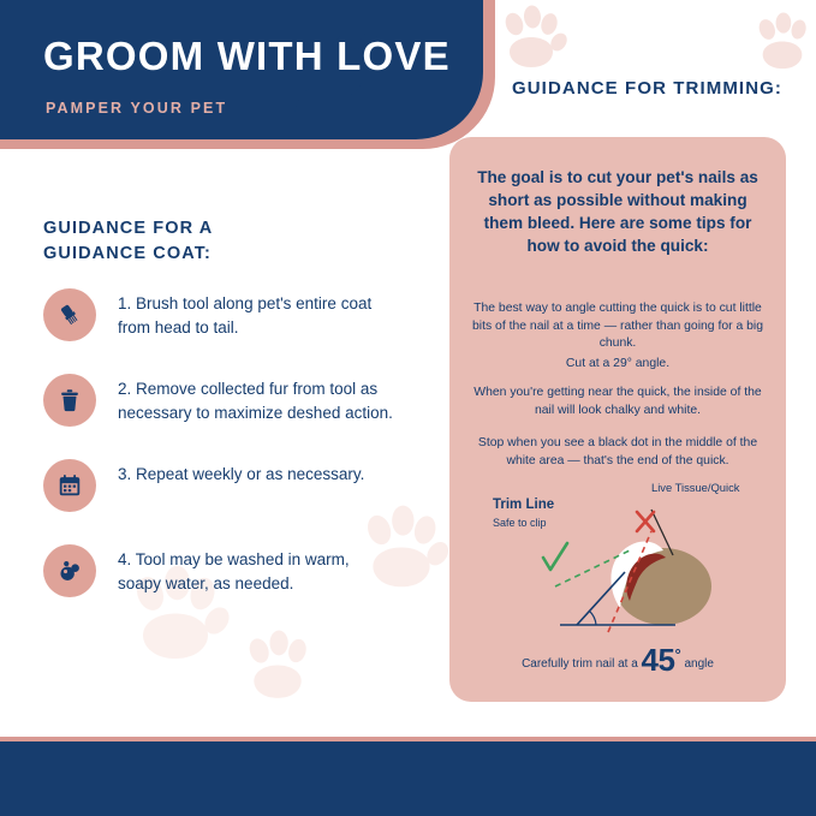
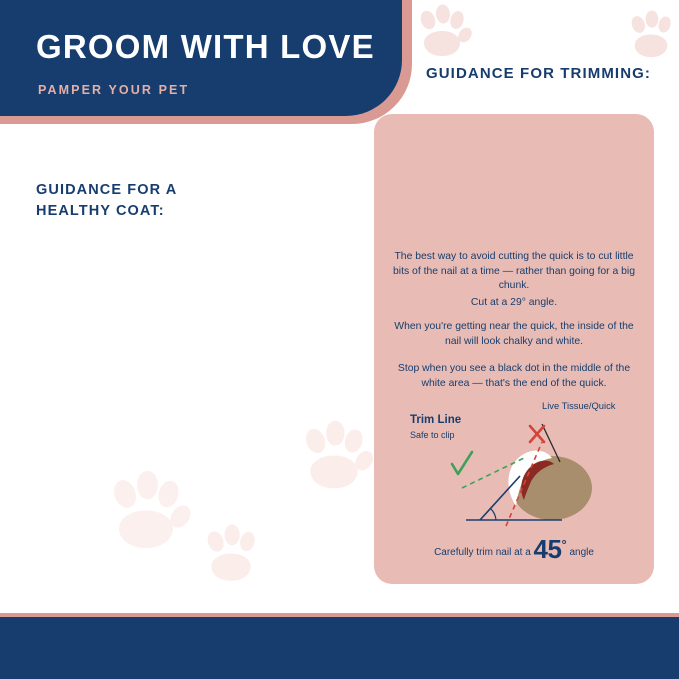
  GROOM WITH LOVE
  PAMPER YOUR PET
  GUIDANCE FOR TRIMMING:
- GUIDANCE FOR A GUIDANCE COAT:
+ GUIDANCE FOR A HEALTHY COAT:
- 1. Brush tool along pet's entire coat from head to tail.
- 2. Remove collected fur from tool as necessary to maximize deshed action.
- 3. Repeat weekly or as necessary.
- 4. Tool may be washed in warm, soapy water, as needed.
- The goal is to cut your pet's nails as short as possible without making them bleed. Here are some tips for how to avoid the quick:
- The best way to angle cutting the quick is to cut little bits of the nail at a time — rather than going for a big chunk.
+ The best way to avoid cutting the quick is to cut little bits of the nail at a time — rather than going for a big chunk.
  Cut at a 29° angle.
  When you're getting near the quick, the inside of the nail will look chalky and white.
  Stop when you see a black dot in the middle of the white area — that's the end of the quick.
  Trim Line
  Safe to clip
  Live Tissue/Quick
  Carefully trim nail at a 45° angle
